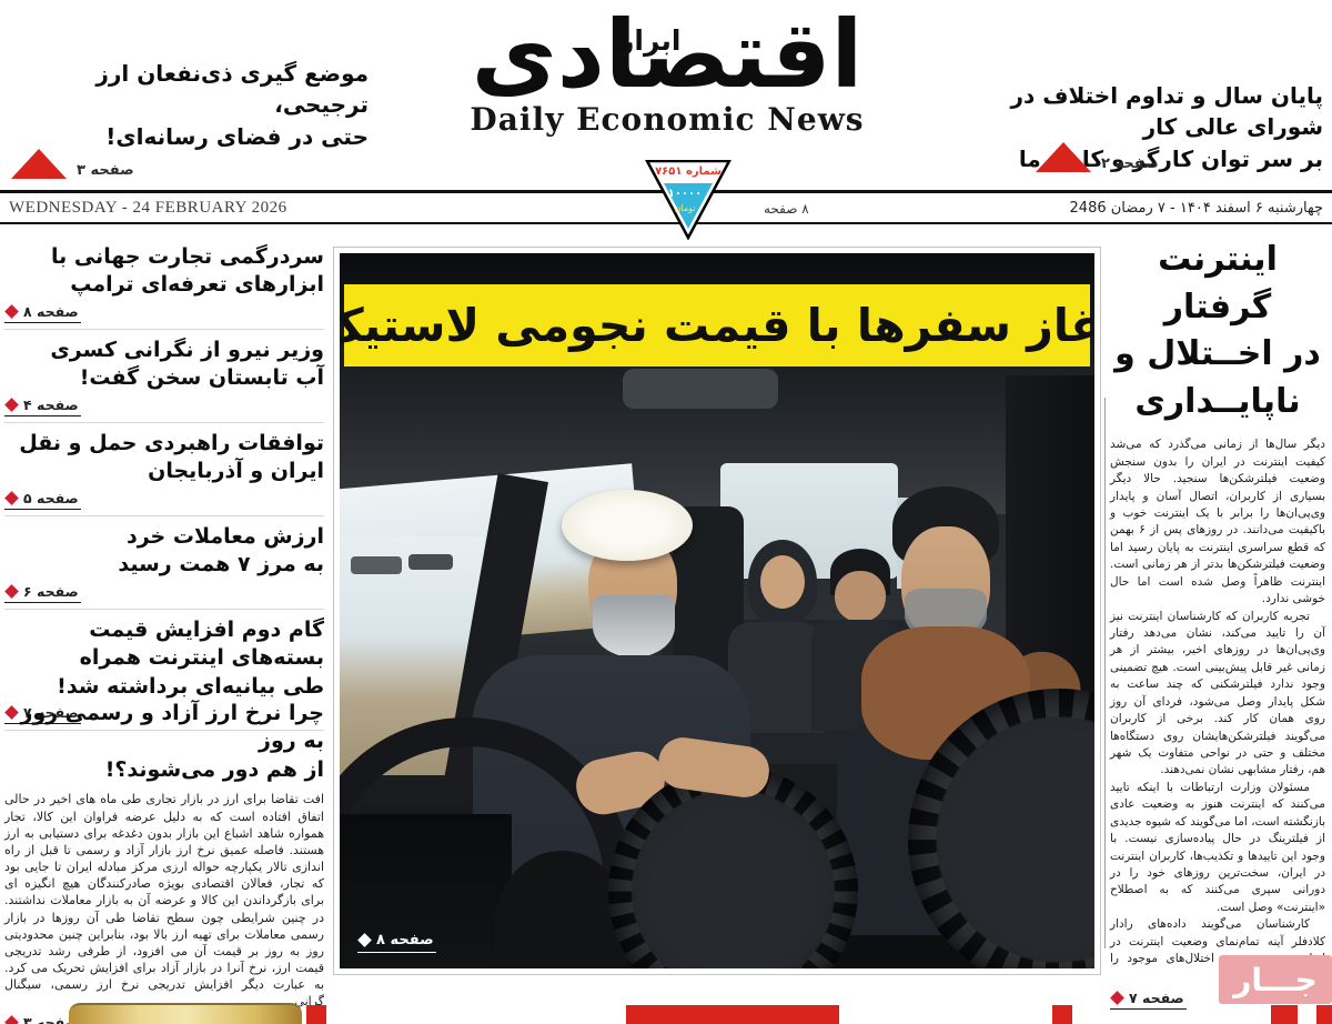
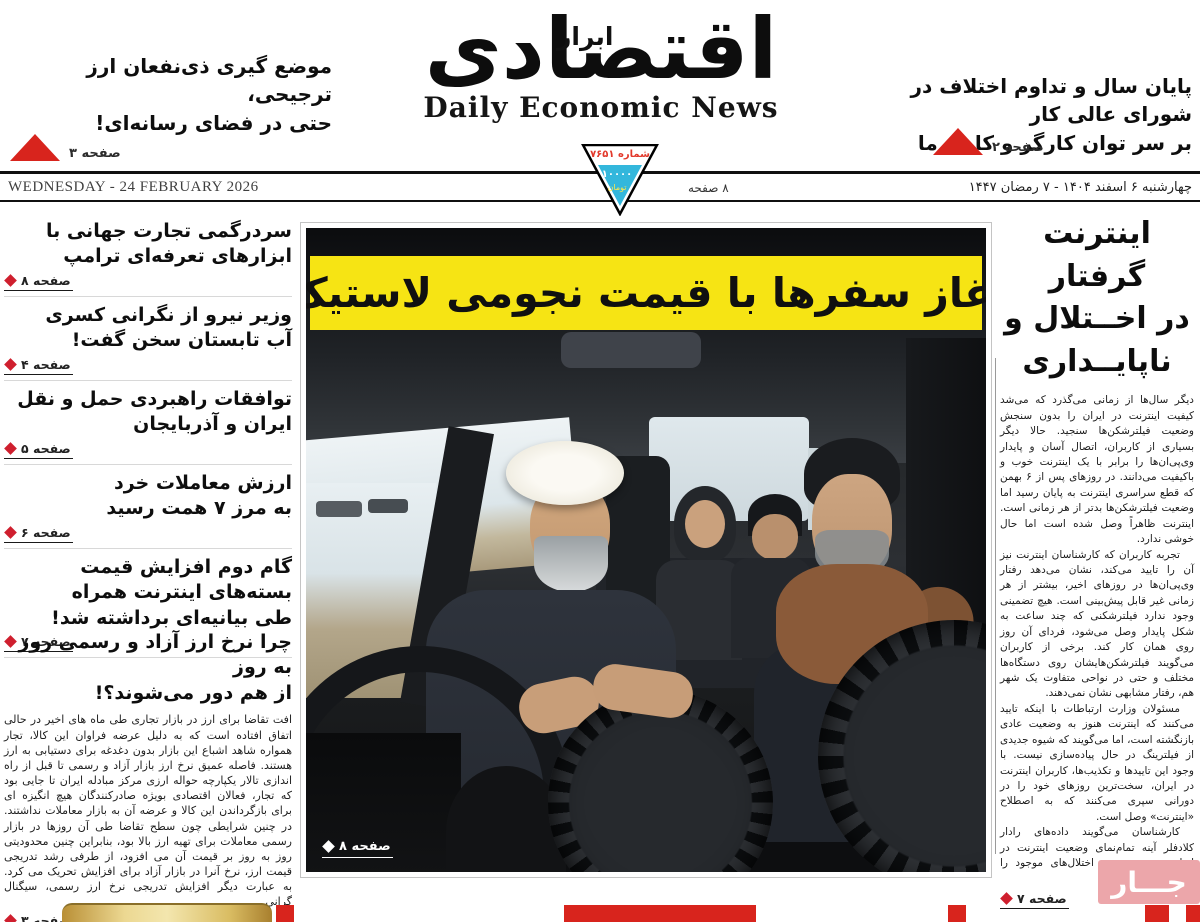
  اقتصادی
  ابرار
  Daily Economic News
  موضع گیری ذی‌نفعان ارز ترجیحی،
  حتی در فضای رسانه‌ای!
  صفحه ۳
  پایان سال و تداوم اختلاف در شورای عالی کار
  بر سر توان کارگر و کارفرما
  صفحه ۲
  شماره ۷۶۵۱
  ۱۰۰۰۰
  تومان
  WEDNESDAY - 24 FEBRUARY 2026
  ۸ صفحه
- چهارشنبه ۶ اسفند ۱۴۰۴ - ۷ رمضان 2486
+ چهارشنبه ۶ اسفند ۱۴۰۴ - ۷ رمضان ۱۴۴۷
  سردرگمی تجارت جهانی با
  ابزارهای تعرفه‌ای ترامپ
  صفحه ۸
  وزیر نیرو از نگرانی کسری
  آب تابستان سخن گفت!
  صفحه ۴
  توافقات راهبردی حمل و نقل
  ایران و آذربایجان
  صفحه ۵
  ارزش معاملات خرد
  به مرز ۷ همت رسید
  صفحه ۶
  گام دوم افزایش قیمت
  بسته‌های اینترنت همراه
  طی بیانیه‌ای برداشته شد!
  صفحه ۷
  چرا نرخ ارز آزاد و رسمی روز به روز
  از هم دور می‌شوند؟!
  افت تقاضا برای ارز در بازار تجاری طی ماه های اخیر در حالی اتفاق افتاده است که به دلیل عرضه فراوان این کالا، تجار همواره شاهد اشباع این بازار بدون دغدغه برای دستیابی به ارز هستند. فاصله عمیق نرخ ارز بازار آزاد و رسمی تا قبل از راه اندازی تالار یکپارچه حواله ارزی مرکز مبادله ایران تا جایی بود که تجار، فعالان اقتصادی بویژه صادرکنندگان هیچ انگیزه ای برای بازگرداندن این کالا و عرضه آن به بازار معاملات نداشتند. در چنین شرایطی چون سطح تقاضا طی آن روزها در بازار رسمی معاملات برای تهیه ارز بالا بود، بنابراین چنین محدودیتی روز به روز بر قیمت آن می افزود، از طرفی رشد تدریجی قیمت ارز، نرخ آنرا در بازار آزاد برای افزایش تحریک می کرد. به عبارت دیگر افزایش تدریجی نرخ ارز رسمی، سیگنال گرانی...
  فحه ۳
  غاز سفرها با قیمت نجومی لاستیک
  صفحه ۸
  اینترنت گرفتار
  در اخــتلال و
  ناپایــداری
  دیگر سال‌ها از زمانی می‌گذرد که می‌شد کیفیت اینترنت در ایران را بدون سنجش وضعیت فیلترشکن‌ها سنجید. حالا دیگر بسیاری از کاربران، اتصال آسان و پایدار وی‌پی‌ان‌ها را برابر با یک اینترنت خوب و باکیفیت می‌دانند. در روزهای پس از ۶ بهمن که قطع سراسری اینترنت به پایان رسید اما وضعیت فیلترشکن‌ها بدتر از هر زمانی است. اینترنت ظاهراً وصل شده است اما حال خوشی ندارد.
  تجربه کاربران که کارشناسان اینترنت نیز آن را تایید می‌کند، نشان می‌دهد رفتار وی‌پی‌انها در روزهای اخیر، بیشتر از هر زمانی غیر قابل پیش‌بینی است. هیچ تضمینی وجود ندارد فیلترشکنی که چند ساعت به شکل پایدار وصل می‌شود، فردای آن روز روی همان کار کند. برخی از کاربران می‌گویند فیلترشکن‌هایشان روی دستگاه‌ها مختلف و حتی در نواحی متفاوت یک شهر هم، رفتار مشابهی نشان نمی‌دهند.
  مسئولان وزارت ارتباطات با اینکه تایید می‌کنند که اینترنت هنوز به وضعیت عادی بازنگشته است، اما می‌گویند که شیوه جدیدی از فیلترینگ در حال پیاده‌سازی نیست. با وجود این تاییدها و تکذیب‌ها، کاربران اینترنت در ایران، سخت‌ترین روزهای خود را در دورانی سپری می‌کنند که به اصطلاح «اینترنت» وصل است.
  کارشناسان می‌گویند داده‌های رادار کلادفلر آینه تمام‌نمای وضعیت اینترنت در اختلال‌های موجود را
  صفحه ۷
  جـــار
